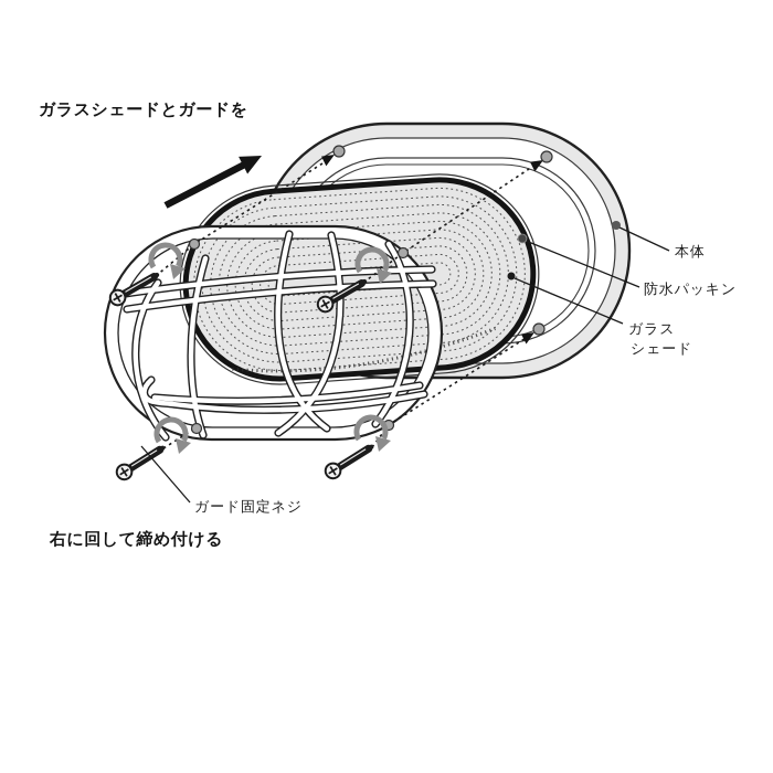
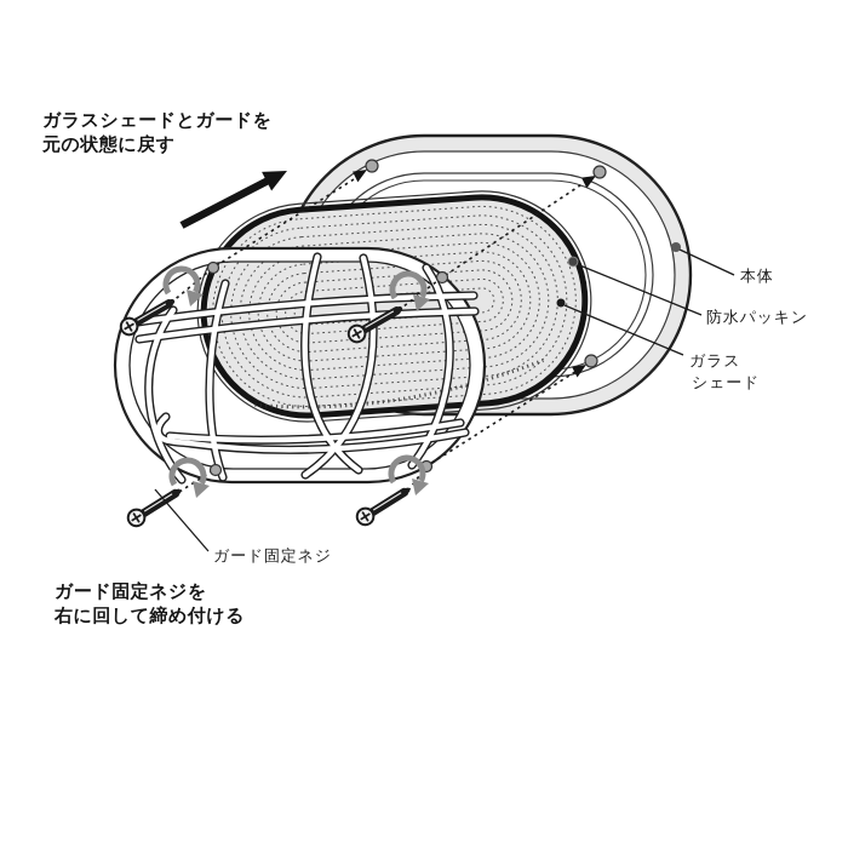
  本体
  防水パッキン
  ガラス
  シェード
  ガード固定ネジ
  ガラスシェードとガードを
+ 元の状態に戻す
+ ガード固定ネジを
  右に回して締め付ける
